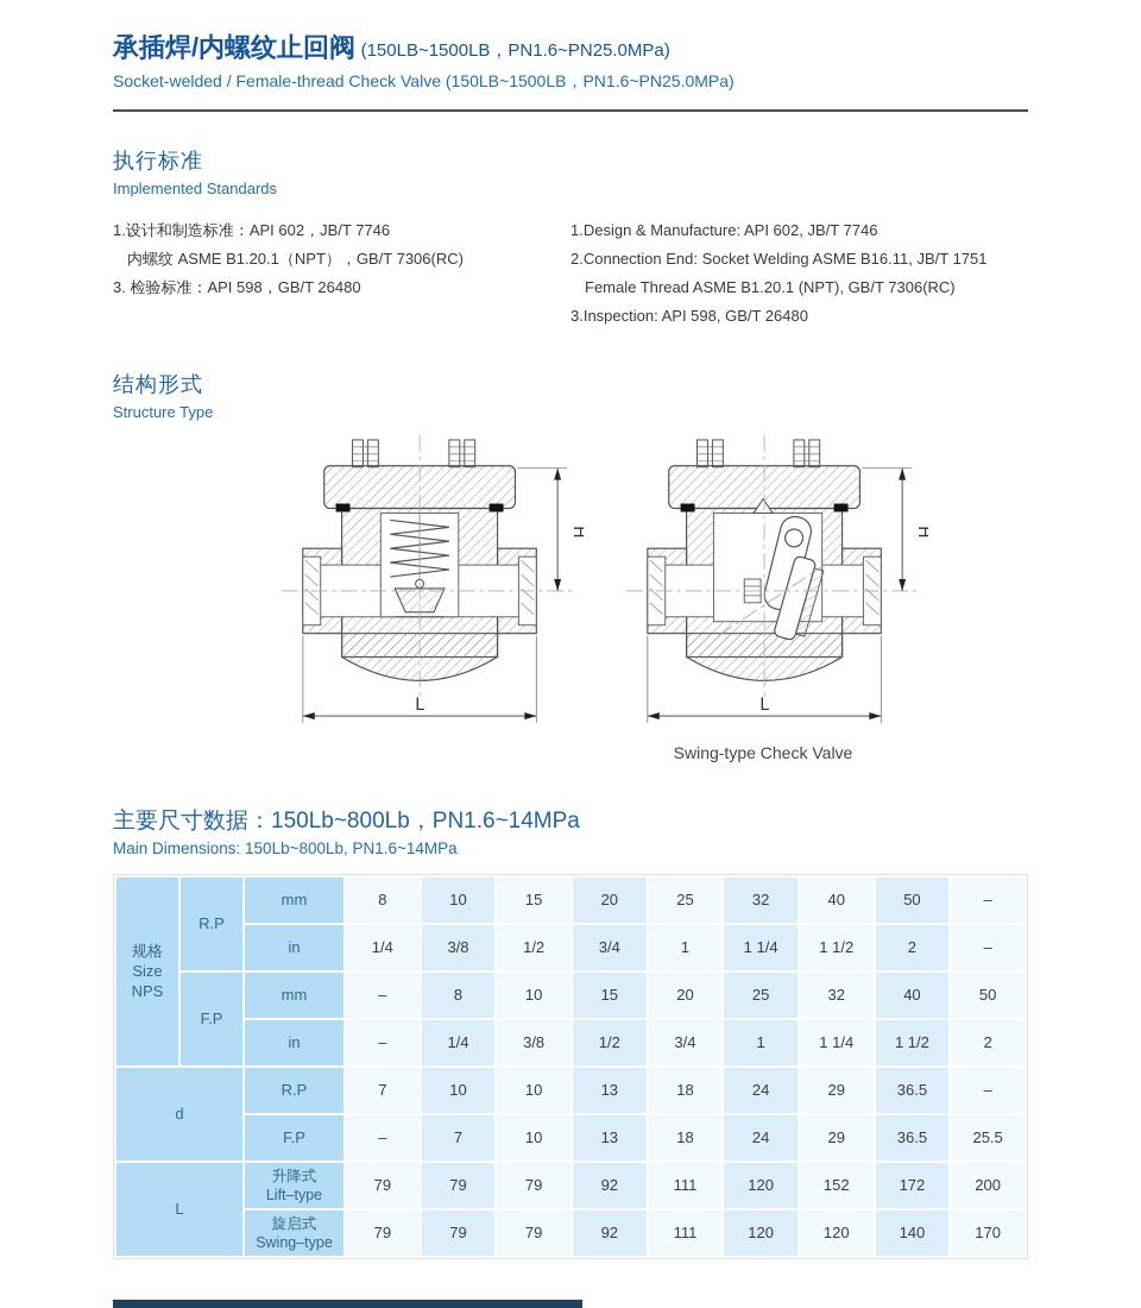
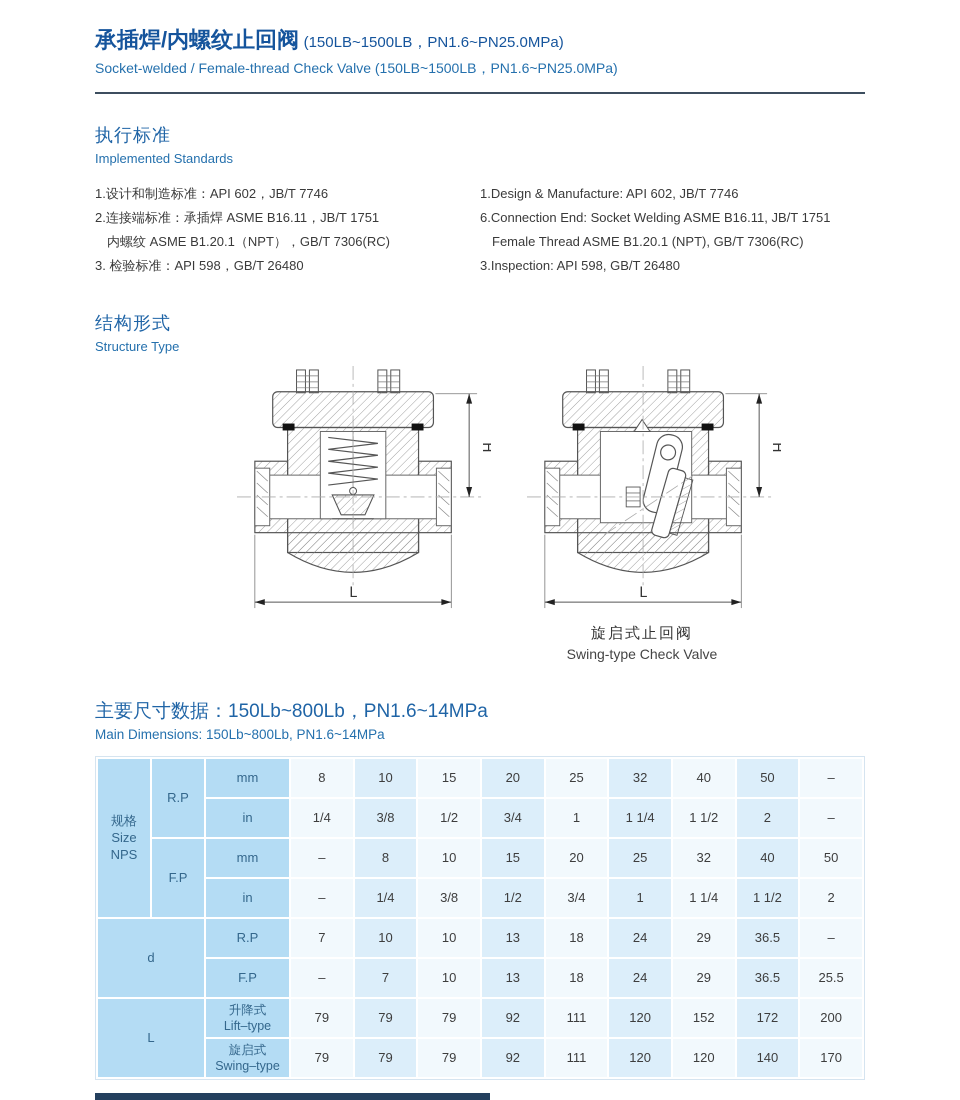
  承插焊/内螺纹止回阀 (150LB~1500LB，PN1.6~PN25.0MPa)
  Socket-welded / Female-thread Check Valve (150LB~1500LB，PN1.6~PN25.0MPa)
  执行标准
  Implemented Standards
  1.设计和制造标准：API 602，JB/T 7746
+ 2.连接端标准：承插焊 ASME B16.11，JB/T 1751
  内螺纹 ASME B1.20.1（NPT），GB/T 7306(RC)
  3. 检验标准：API 598，GB/T 26480
  1.Design & Manufacture: API 602, JB/T 7746
- 2.Connection End: Socket Welding ASME B16.11, JB/T 1751
+ 6.Connection End: Socket Welding ASME B16.11, JB/T 1751
  Female Thread ASME B1.20.1 (NPT), GB/T 7306(RC)
  3.Inspection: API 598, GB/T 26480
  结构形式
  Structure Type
  L
  L
+ 旋启式止回阀
  Swing-type Check Valve
  主要尺寸数据：150Lb~800Lb，PN1.6~14MPa
  Main Dimensions: 150Lb~800Lb, PN1.6~14MPa
  规格 Size NPS	R.P	mm	8	10	15	20	25	32	40	50	–
  in	1/4	3/8	1/2	3/4	1	1 1/4	1 1/2	2	–
  F.P	mm	–	8	10	15	20	25	32	40	50
  in	–	1/4	3/8	1/2	3/4	1	1 1/4	1 1/2	2
  d	R.P	7	10	10	13	18	24	29	36.5	–
  F.P	–	7	10	13	18	24	29	36.5	25.5
  L	升降式 Lift–type	79	79	79	92	111	120	152	172	200
  旋启式 Swing–type	79	79	79	92	111	120	120	140	170
